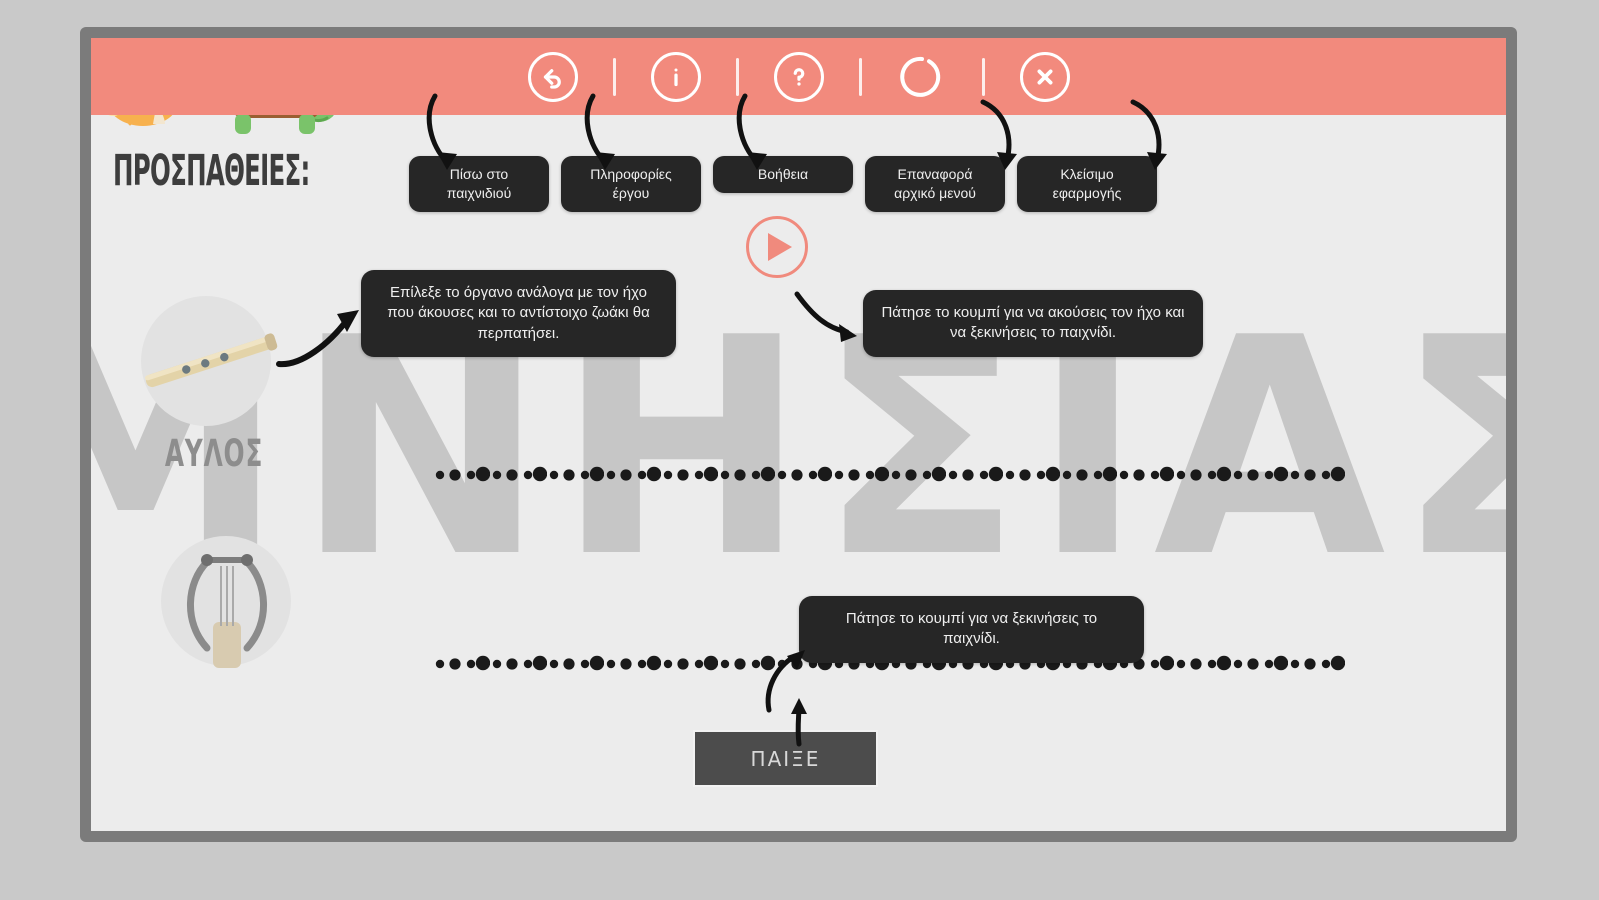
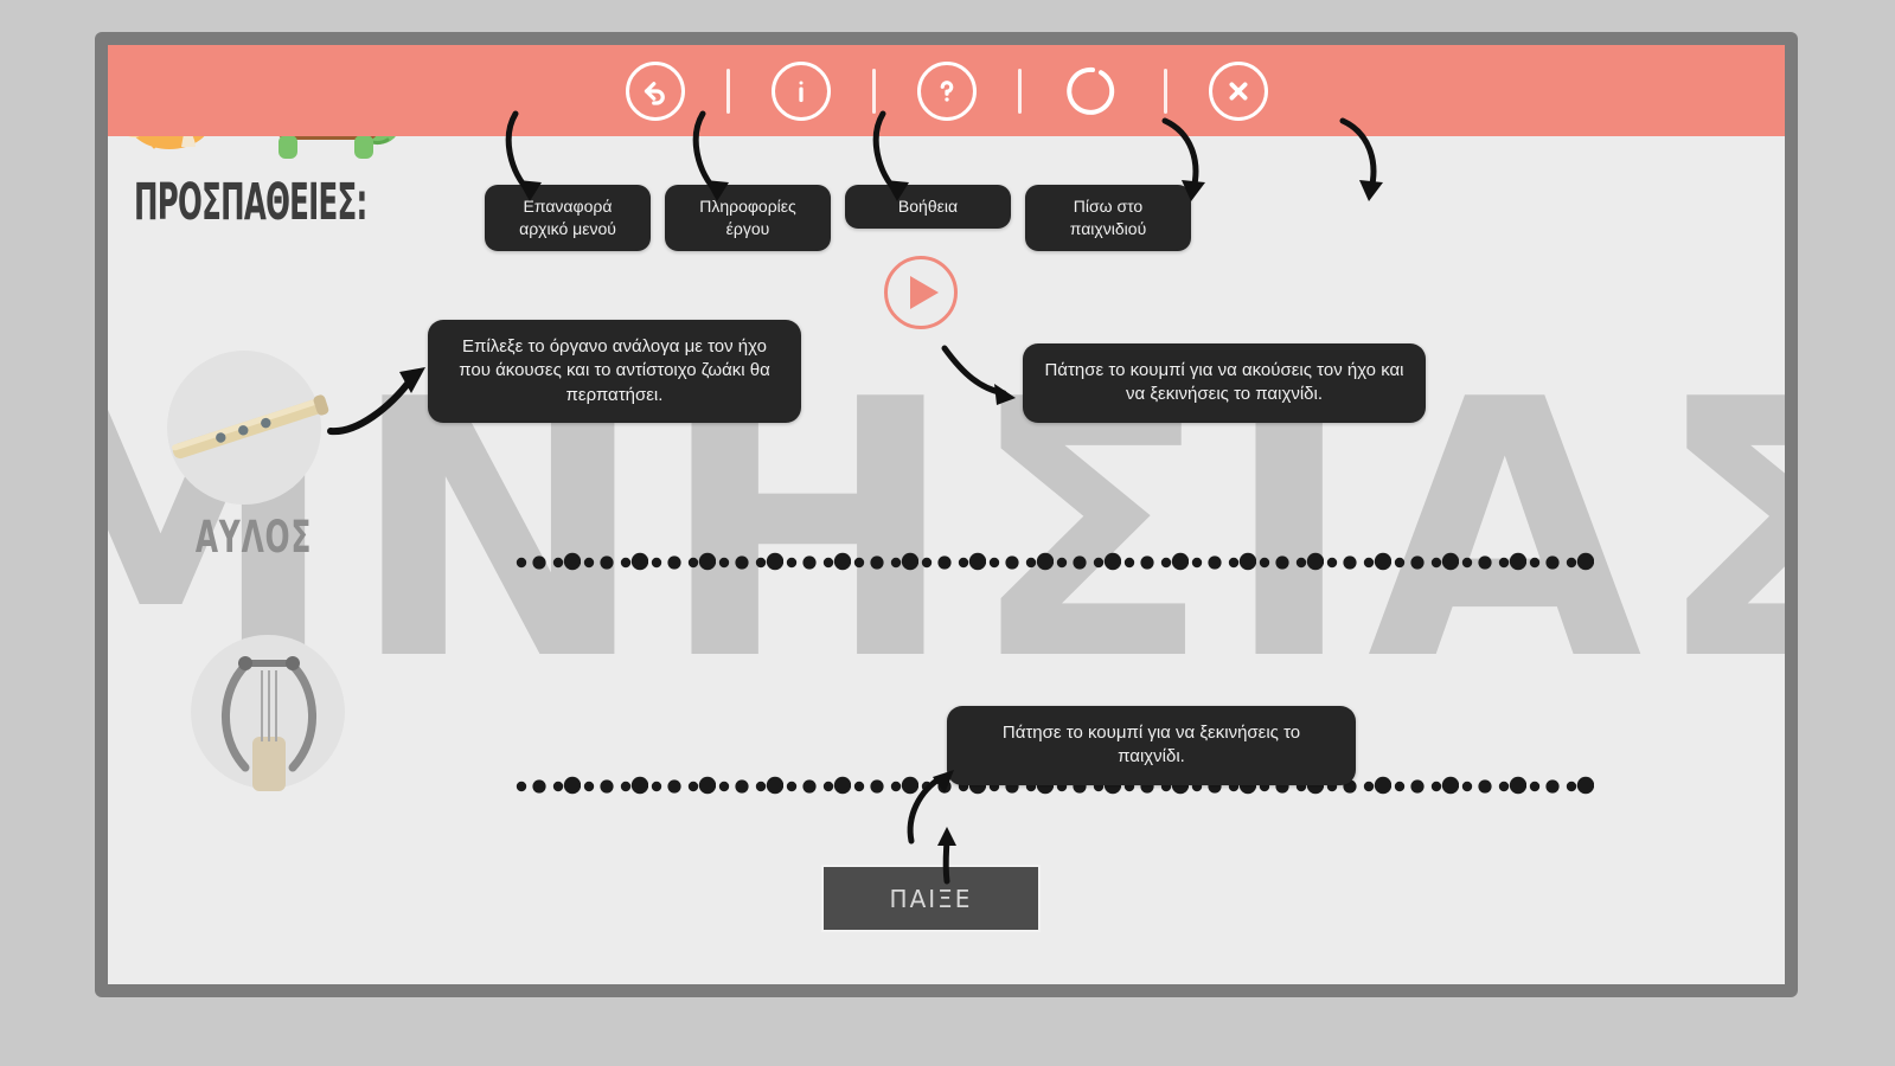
  ΜΝΗΣΙΑΣ
  ΠΡΟΣΠΑΘΕΙΕΣ:
- Πίσω στο
+ Επαναφορά
- παιχνιδιού
+ αρχικό μενού
  Πληροφορίες
  έργου
  Βοήθεια
- Επαναφορά
+ Πίσω στο
- αρχικό μενού
+ παιχνιδιού
- Κλείσιμο
- εφαρμογής
  Επίλεξε το όργανο ανάλογα με τον ήχο που άκουσες και το αντίστοιχο ζωάκι θα περπατήσει.
  Πάτησε το κουμπί για να ακούσεις τον ήχο και να ξεκινήσεις το παιχνίδι.
  Πάτησε το κουμπί για να ξεκινήσεις το παιχνίδι.
  ΑΥΛΟΣ
  ΠΑΙΞΕ
